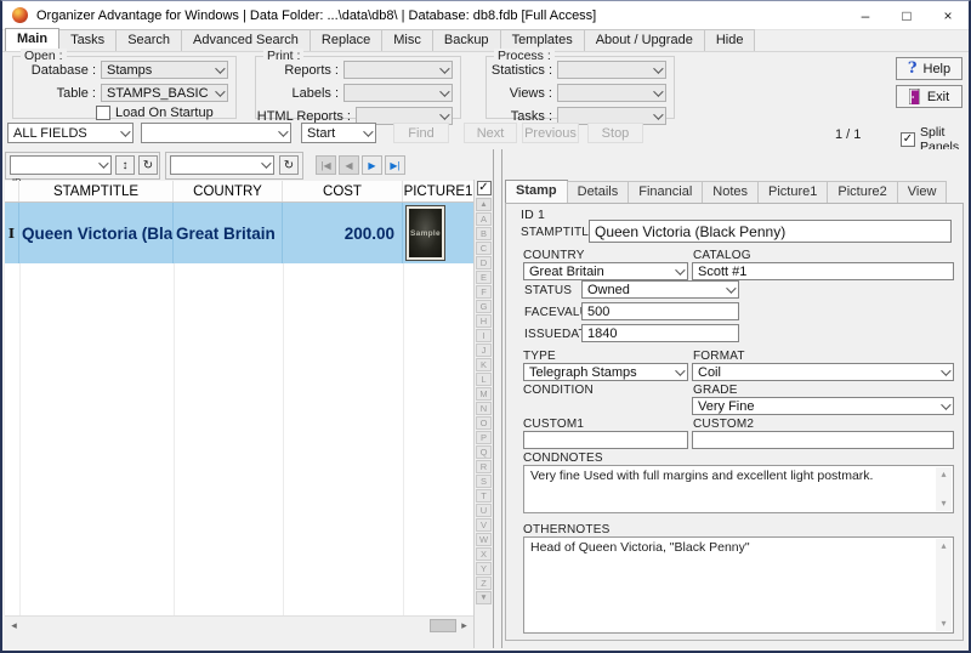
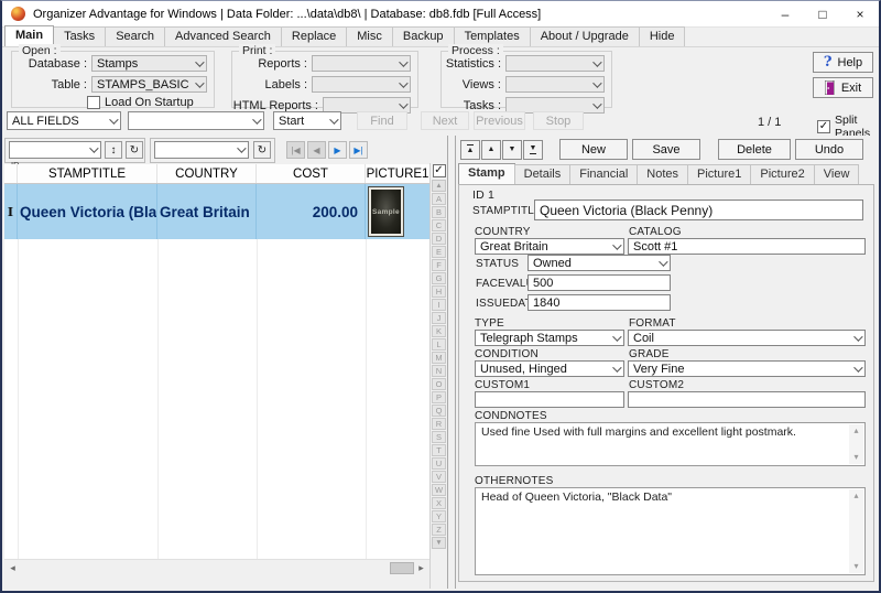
  Organizer Advantage for Windows | Data Folder: ...\data\db8\ | Database: db8.fdb [Full Access]
  –
  □
  ×
  Main
  Tasks
  Search
  Advanced Search
  Replace
  Misc
  Backup
  Templates
  About / Upgrade
  Hide
  Open :
  Database :
  Stamps
  Table :
  STAMPS_BASIC
  Load On Startup
  Print :
  Reports :
  Labels :
  HTML Reports :
  Process :
  Statistics :
  Views :
  Tasks :
  ?
  Help
  Exit
  ALL FIELDS
  Start
  Find
  Next
  Previous
  Stop
  1 / 1
  ✓
  Split Panels
  ↕
  ↻
  ↻
  |◀
  ◀
  ▶
  ▶|
  STAMPTITLE
  COUNTRY
  COST
  PICTURE1
  I
  Queen Victoria (Bla
  Great Britain
  200.00
  ◂
  ▸
  ✓
  A
  B
  C
  D
  E
  F
  G
  H
  I
  J
  K
  L
  M
  N
  O
  P
  Q
  R
  S
  T
  U
  V
  W
  X
  Y
  Z
+ New
+ Save
+ Delete
+ Undo
  Stamp
  Details
  Financial
  Notes
  Picture1
  Picture2
  View
  ID 1
  STAMPTITL
  Queen Victoria (Black Penny)
  COUNTRY
  Great Britain
  CATALOG
  Scott #1
  STATUS
  Owned
  FACEVAL
  500
  ISSUEDA
  1840
  TYPE
  Telegraph Stamps
  FORMAT
  Coil
  CONDITION
+ Unused, Hinged
  GRADE
  Very Fine
  CUSTOM1
  CUSTOM2
  CONDNOTES
- Very fine Used with full margins and excellent light postmark.
+ Used fine Used with full margins and excellent light postmark.
  ▴
  ▾
  OTHERNOTES
- Head of Queen Victoria, "Black Penny"
+ Head of Queen Victoria, "Black Data"
  ▴
  ▾
